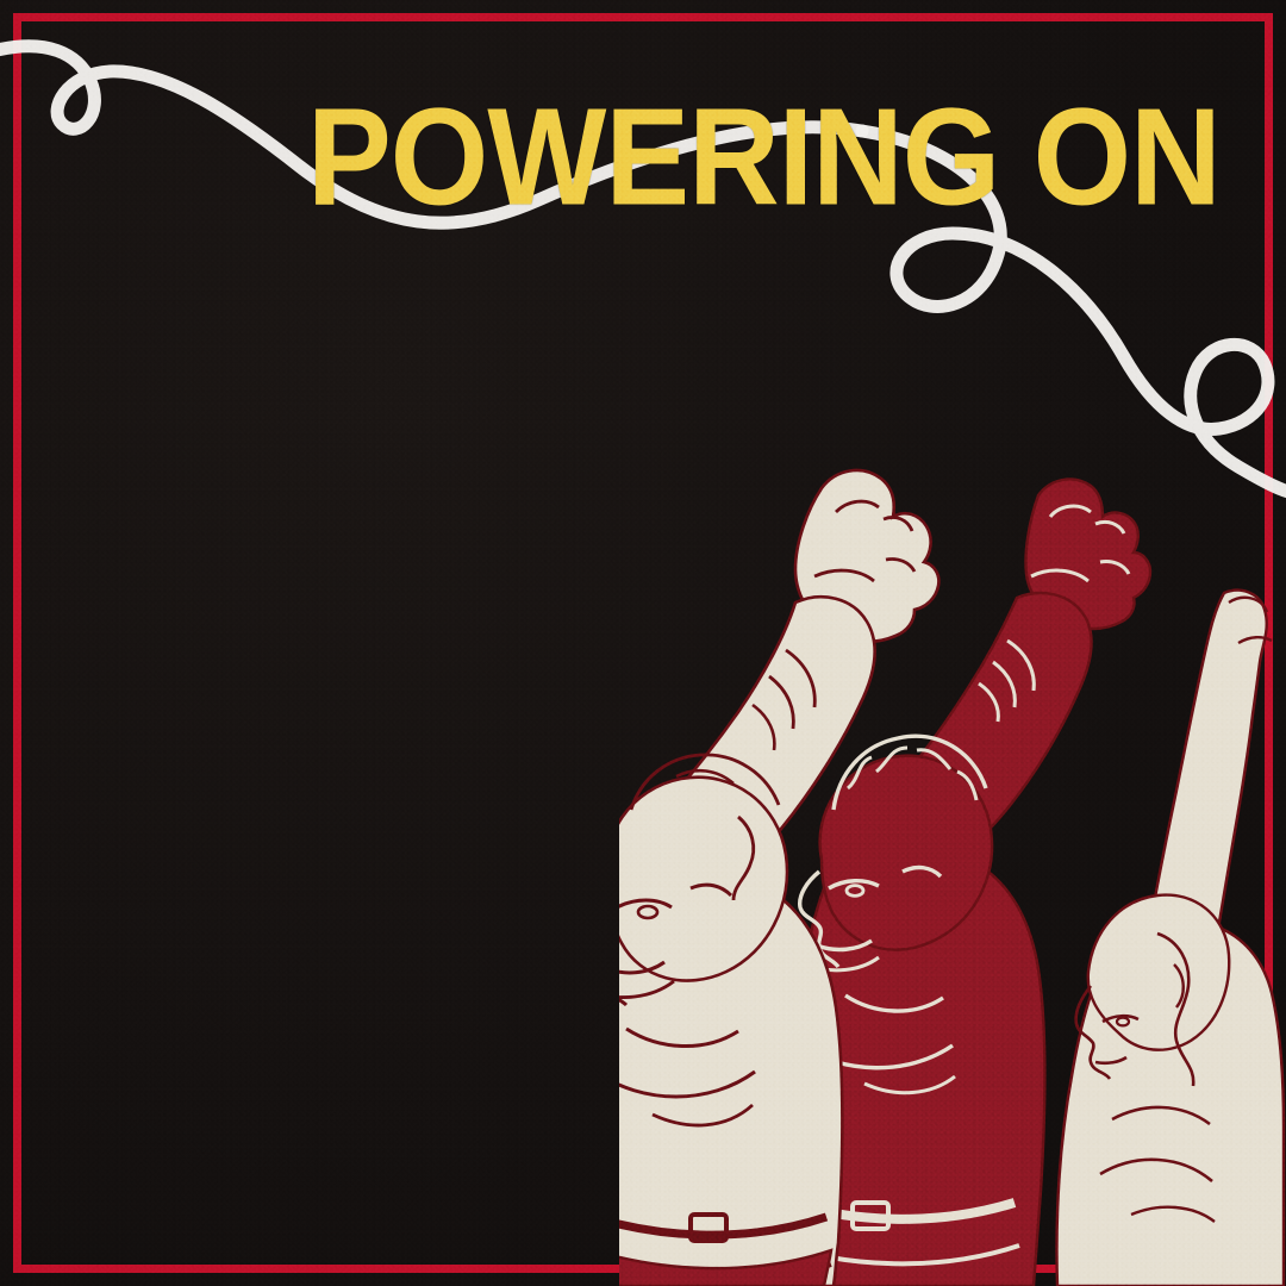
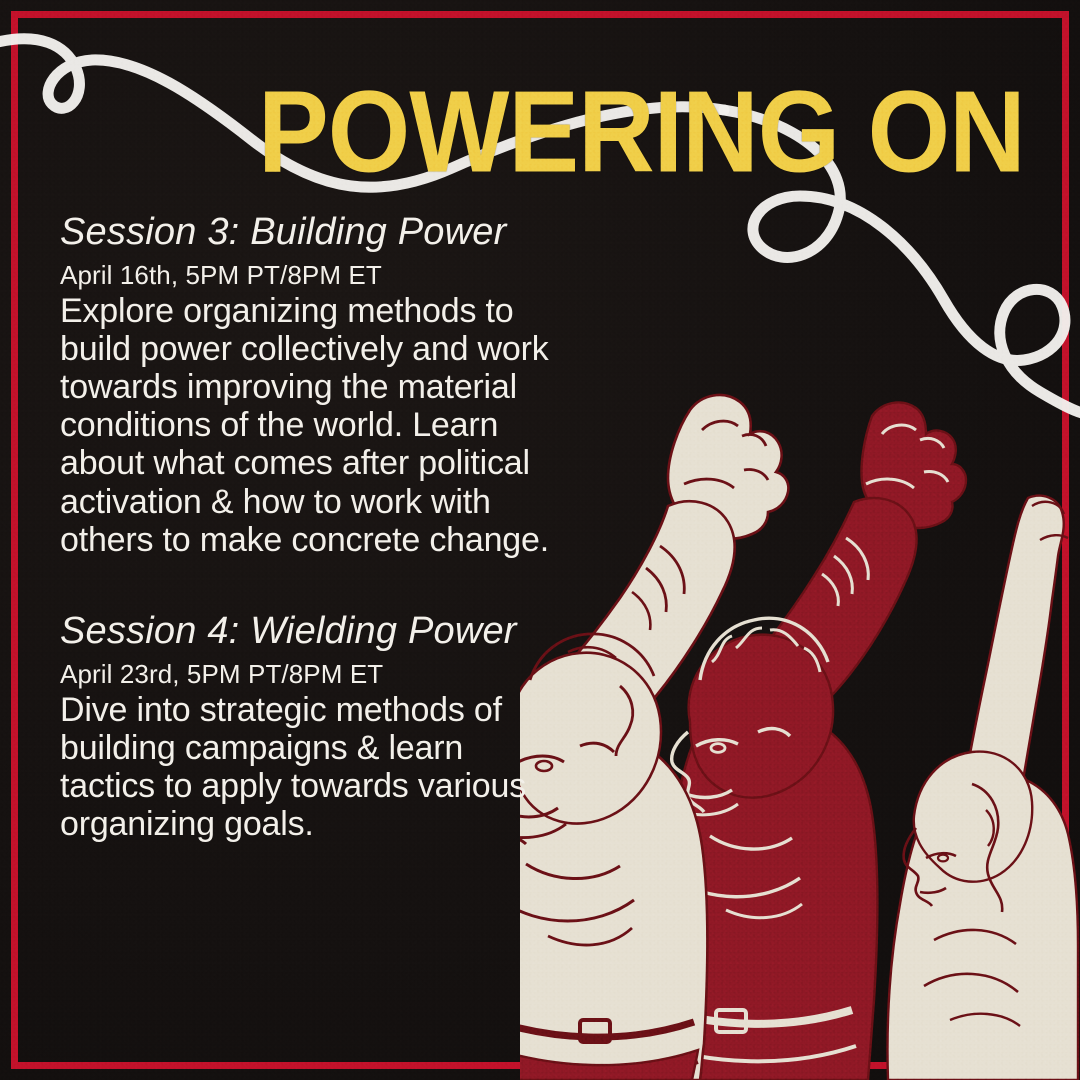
  POWERING ON
+ Session 3: Building Power
+ April 16th, 5PM PT/8PM ET
+ Explore organizing methods to build power collectively and work towards improving the material conditions of the world. Learn about what comes after political activation & how to work with others to make concrete change.
+ Session 4: Wielding Power
+ April 23rd, 5PM PT/8PM ET
+ Dive into strategic methods of building campaigns & learn tactics to apply towards various organizing goals.
